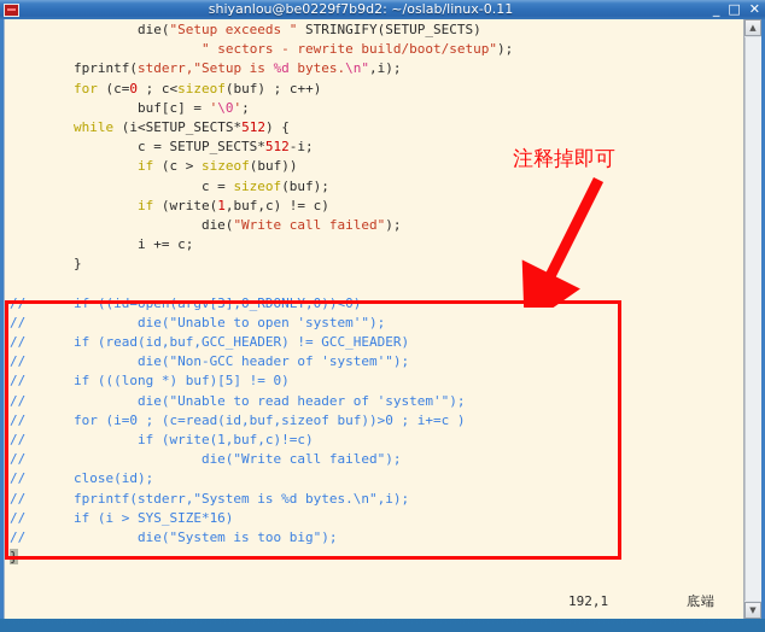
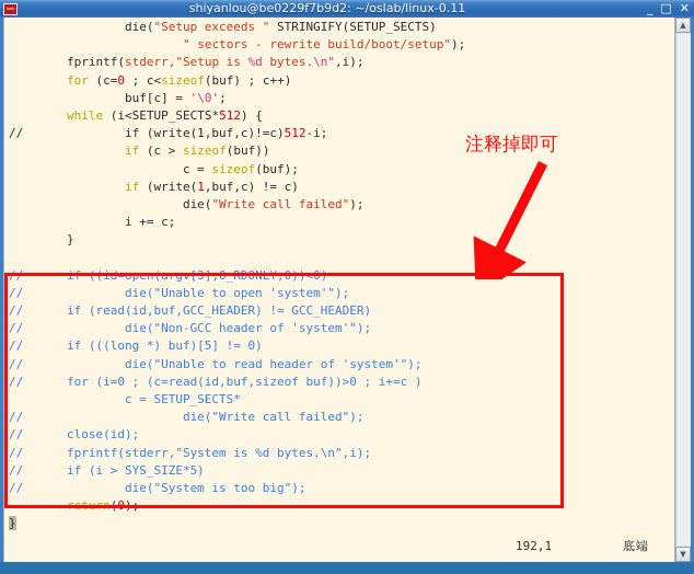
  shiyanlou@be0229f7b9d2: ~/oslab/linux-0.11
  _
  □
  ✕
  die("Setup exceeds " STRINGIFY(SETUP_SECTS)
  " sectors - rewrite build/boot/setup");
  fprintf(stderr,"Setup is %d bytes.\n",i);
  for (c=0 ; c<sizeof(buf) ; c++)
  buf[c] = '\0';
  while (i<SETUP_SECTS*512) {
- c = SETUP_SECTS*512-i;
+ // if (write(1,buf,c)!=c)512-i;
  if (c > sizeof(buf))
  c = sizeof(buf);
  if (write(1,buf,c) != c)
  die("Write call failed");
  i += c;
  }
  // if ((id=open(argv[3],O_RDONLY,0))<0)
  // die("Unable to open 'system'");
  // if (read(id,buf,GCC_HEADER) != GCC_HEADER)
  // die("Non-GCC header of 'system'");
  // if (((long *) buf)[5] != 0)
  // die("Unable to read header of 'system'");
  // for (i=0 ; (c=read(id,buf,sizeof buf))>0 ; i+=c )
- // if (write(1,buf,c)!=c)
+ c = SETUP_SECTS*
  // die("Write call failed");
  // close(id);
  // fprintf(stderr,"System is %d bytes.\n",i);
- // if (i > SYS_SIZE*16)
+ // if (i > SYS_SIZE*5)
  // die("System is too big");
+ return(0);
  }
  192,1
  底端
  ▲
  ▼
  注释掉即可
